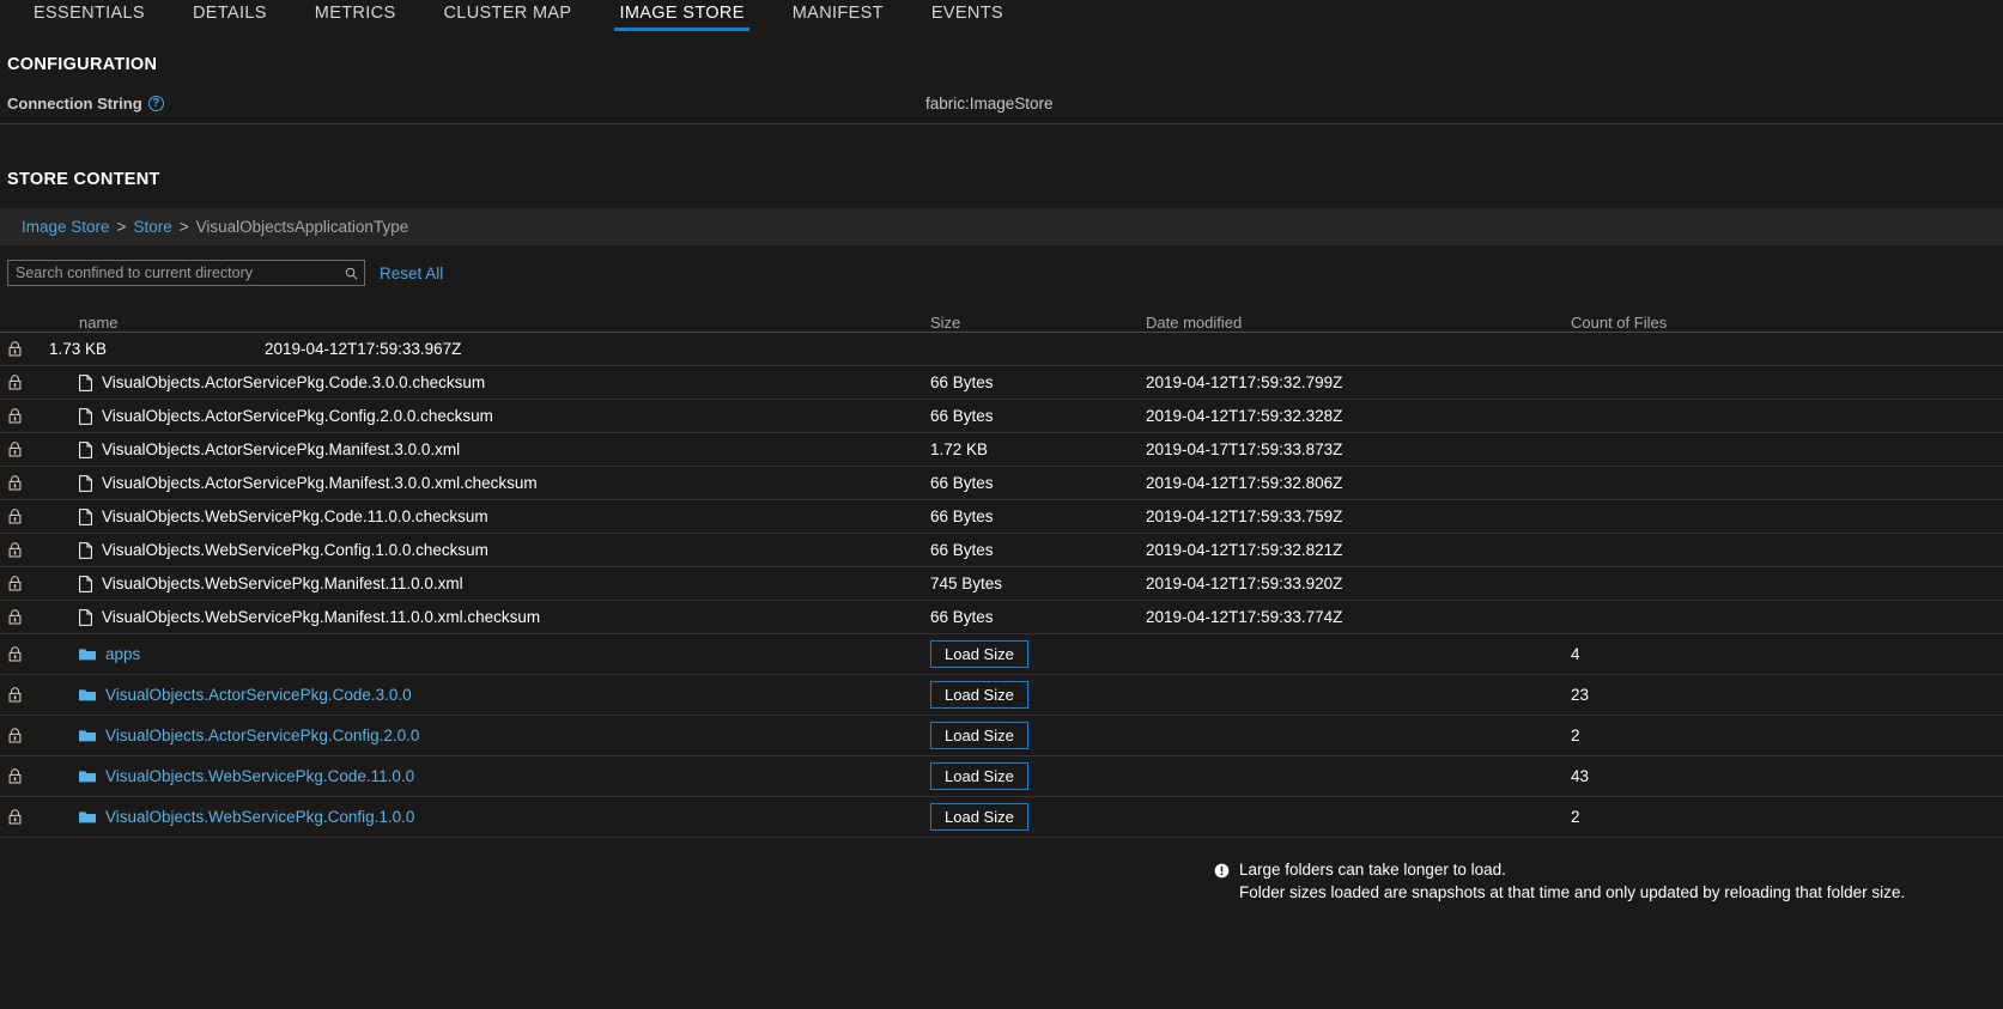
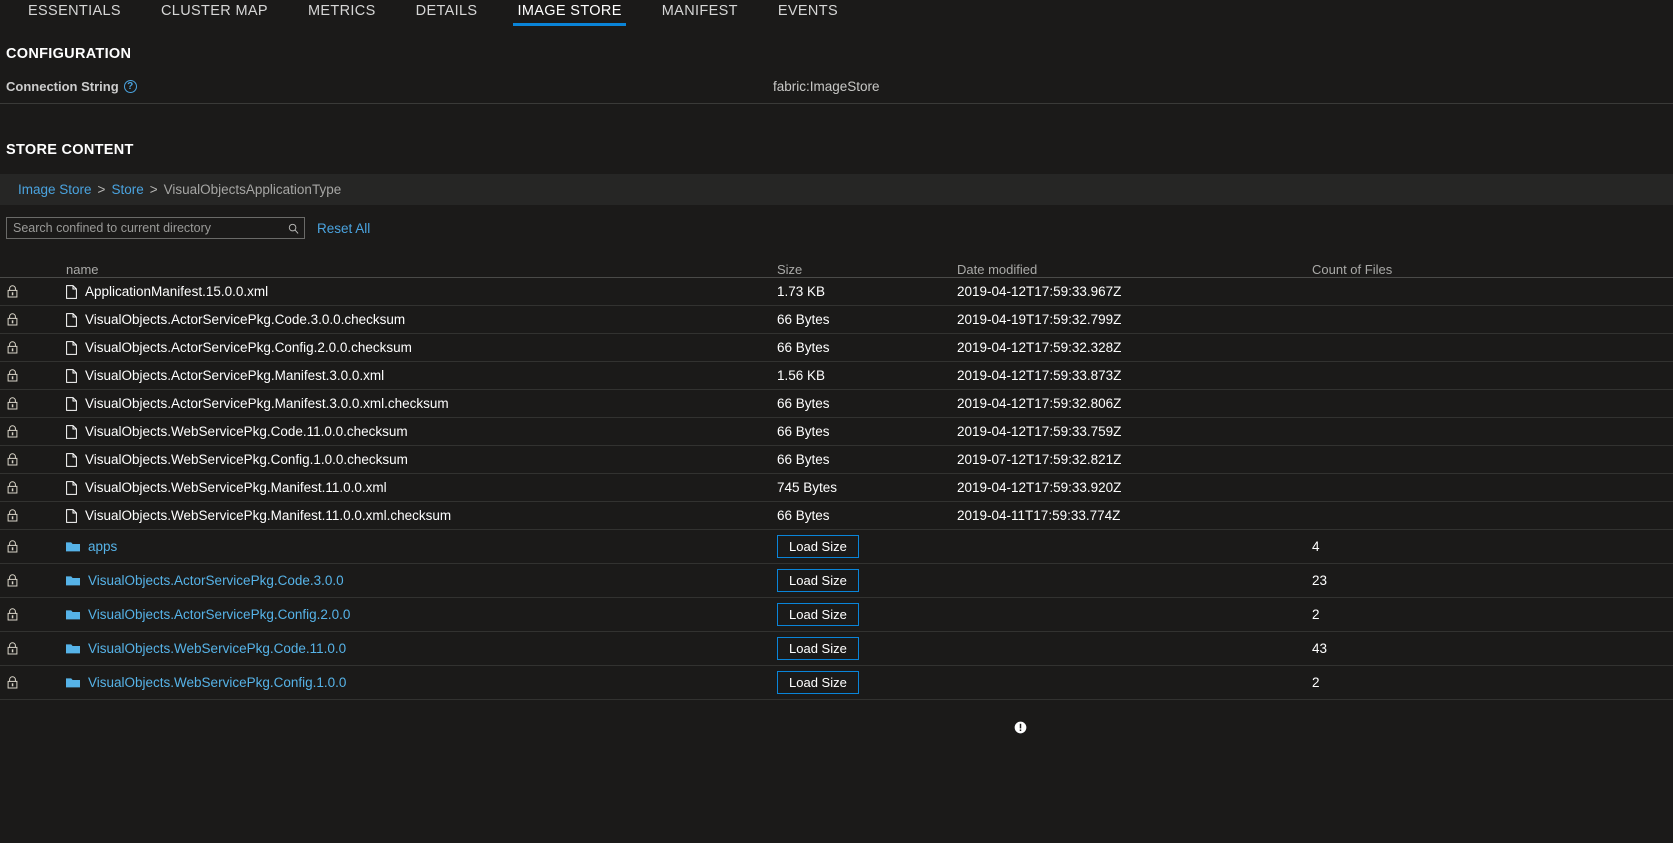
  ESSENTIALS
- DETAILS
+ CLUSTER MAP
  METRICS
- CLUSTER MAP
+ DETAILS
  IMAGE STORE
  MANIFEST
  EVENTS
  CONFIGURATION
  Connection String
  ?
  fabric:ImageStore
  STORE CONTENT
  Image Store
  >
  Store
  >
  VisualObjectsApplicationType
  Search confined to current directory
  Reset All
  name
  Size
  Date modified
  Count of Files
+ ApplicationManifest.15.0.0.xml
  1.73 KB
  2019-04-12T17:59:33.967Z
  VisualObjects.ActorServicePkg.Code.3.0.0.checksum
  66 Bytes
- 2019-04-12T17:59:32.799Z
+ 2019-04-19T17:59:32.799Z
  VisualObjects.ActorServicePkg.Config.2.0.0.checksum
  66 Bytes
  2019-04-12T17:59:32.328Z
  VisualObjects.ActorServicePkg.Manifest.3.0.0.xml
- 1.72 KB
+ 1.56 KB
- 2019-04-17T17:59:33.873Z
+ 2019-04-12T17:59:33.873Z
  VisualObjects.ActorServicePkg.Manifest.3.0.0.xml.checksum
  66 Bytes
  2019-04-12T17:59:32.806Z
  VisualObjects.WebServicePkg.Code.11.0.0.checksum
  66 Bytes
  2019-04-12T17:59:33.759Z
  VisualObjects.WebServicePkg.Config.1.0.0.checksum
  66 Bytes
- 2019-04-12T17:59:32.821Z
+ 2019-07-12T17:59:32.821Z
  VisualObjects.WebServicePkg.Manifest.11.0.0.xml
  745 Bytes
  2019-04-12T17:59:33.920Z
  VisualObjects.WebServicePkg.Manifest.11.0.0.xml.checksum
  66 Bytes
- 2019-04-12T17:59:33.774Z
+ 2019-04-11T17:59:33.774Z
  apps
  Load Size
  4
  VisualObjects.ActorServicePkg.Code.3.0.0
  Load Size
  23
  VisualObjects.ActorServicePkg.Config.2.0.0
  Load Size
  2
  VisualObjects.WebServicePkg.Code.11.0.0
  Load Size
  43
  VisualObjects.WebServicePkg.Config.1.0.0
  Load Size
  2
- Large folders can take longer to load.
- Folder sizes loaded are snapshots at that time and only updated by reloading that folder size.
